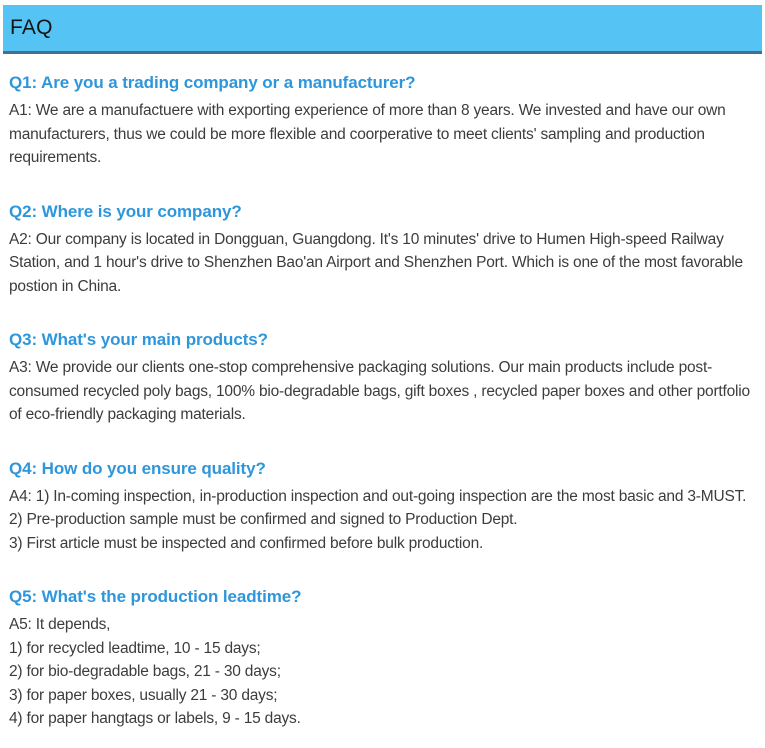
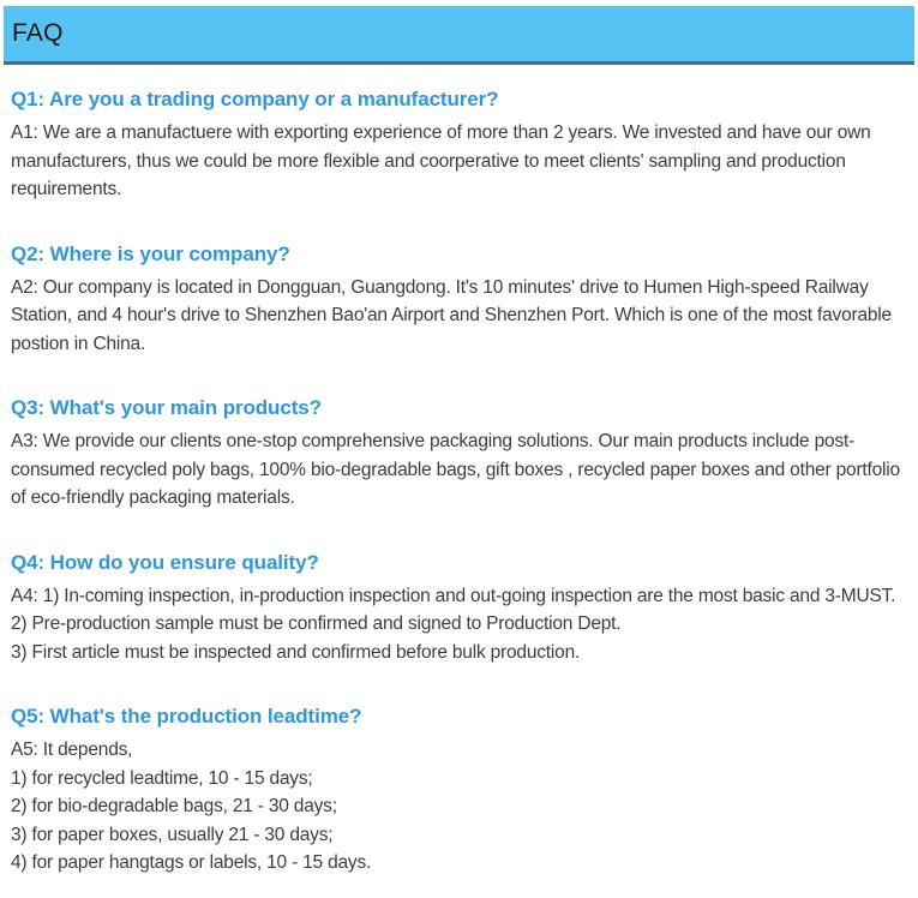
  FAQ
  Q1: Are you a trading company or a manufacturer?
- A1: We are a manufactuere with exporting experience of more than 8 years. We invested and have our own manufacturers, thus we could be more flexible and coorperative to meet clients' sampling and production requirements.
+ A1: We are a manufactuere with exporting experience of more than 2 years. We invested and have our own manufacturers, thus we could be more flexible and coorperative to meet clients' sampling and production requirements.
  Q2: Where is your company?
- A2: Our company is located in Dongguan, Guangdong. It's 10 minutes' drive to Humen High-speed Railway Station, and 1 hour's drive to Shenzhen Bao'an Airport and Shenzhen Port. Which is one of the most favorable postion in China.
+ A2: Our company is located in Dongguan, Guangdong. It's 10 minutes' drive to Humen High-speed Railway Station, and 4 hour's drive to Shenzhen Bao'an Airport and Shenzhen Port. Which is one of the most favorable postion in China.
  Q3: What's your main products?
  A3: We provide our clients one-stop comprehensive packaging solutions. Our main products include post-consumed recycled poly bags, 100% bio-degradable bags, gift boxes , recycled paper boxes and other portfolio of eco-friendly packaging materials.
  Q4: How do you ensure quality?
  A4: 1) In-coming inspection, in-production inspection and out-going inspection are the most basic and 3-MUST.
  2) Pre-production sample must be confirmed and signed to Production Dept.
  3) First article must be inspected and confirmed before bulk production.
  Q5: What's the production leadtime?
  A5: It depends,
  1) for recycled leadtime, 10 - 15 days;
  2) for bio-degradable bags, 21 - 30 days;
  3) for paper boxes, usually 21 - 30 days;
- 4) for paper hangtags or labels, 9 - 15 days.
+ 4) for paper hangtags or labels, 10 - 15 days.
